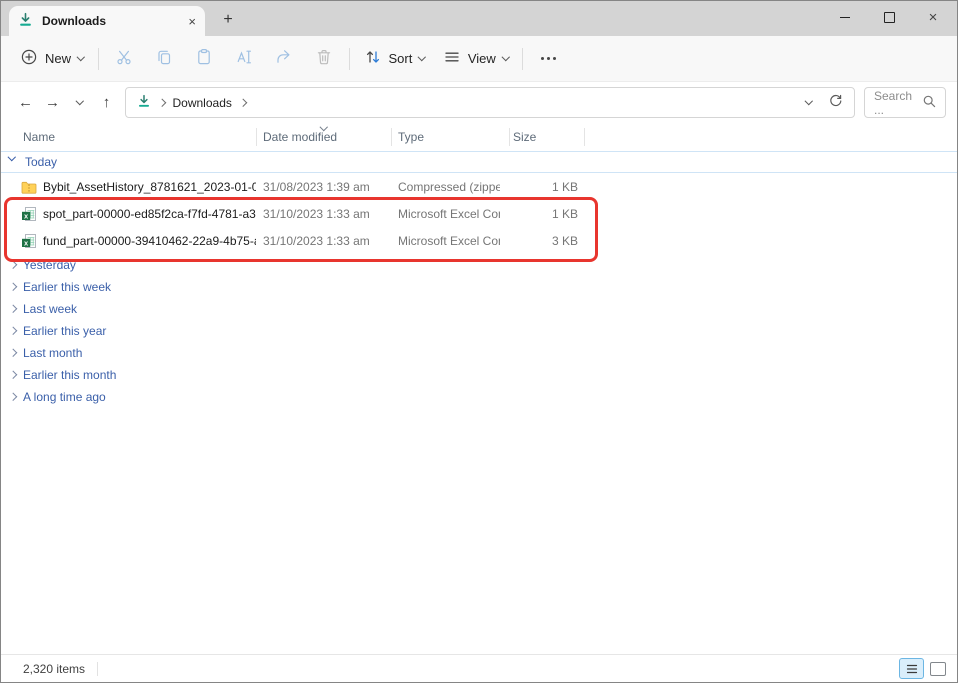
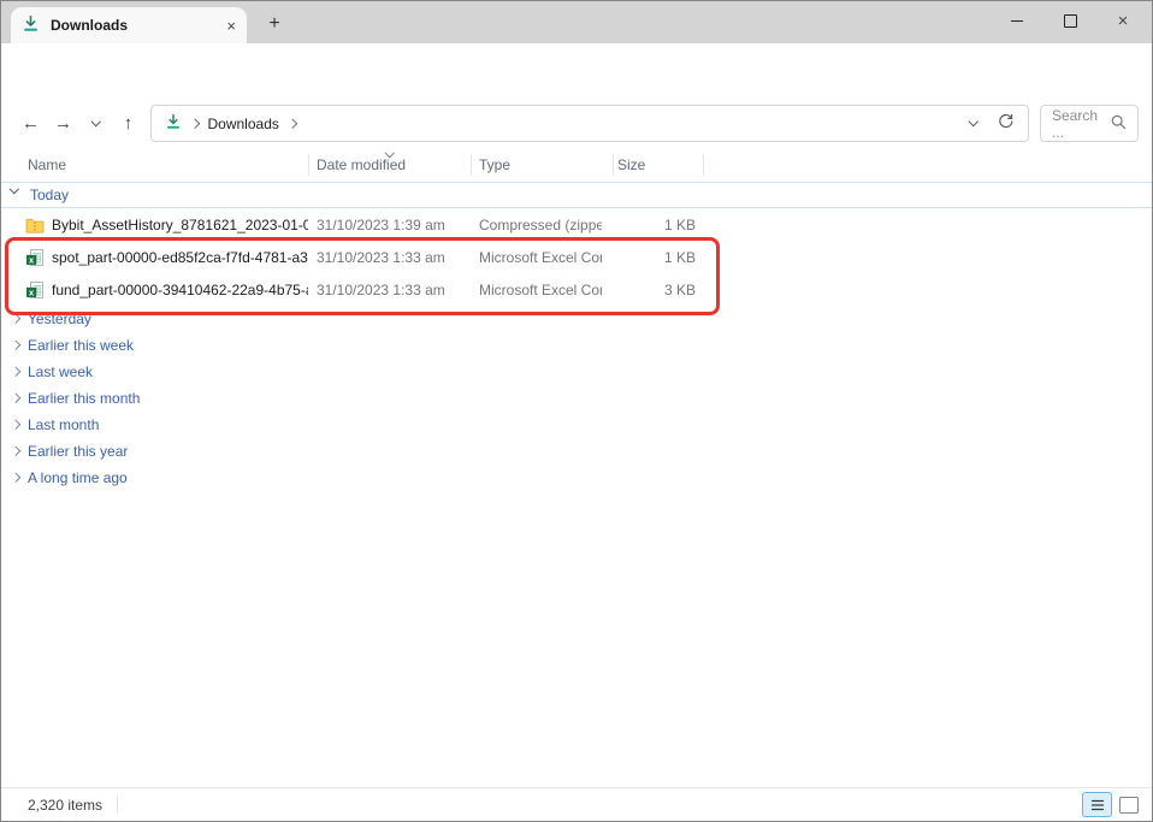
  Downloads
  ×
  +
  ×
- New
- Sort
- View
  ←
  →
  ↑
  Downloads
  Search ...
  Name
  Date modified
  Type
  Size
  Today
  Bybit_AssetHistory_8781621_2023-01-0
- 31/08/2023 1:39 am
+ 31/10/2023 1:39 am
  Compressed (zippe
  1 KB
  x
  spot_part-00000-ed85f2ca-f7fd-4781-a3
  31/10/2023 1:33 am
  Microsoft Excel Co
  1 KB
  x
  fund_part-00000-39410462-22a9-4b75-
  31/10/2023 1:33 am
  Microsoft Excel Co
  3 KB
  Yesterday
  Earlier this week
  Last week
- Earlier this year
+ Earlier this month
  Last month
- Earlier this month
+ Earlier this year
  A long time ago
  2,320 items
